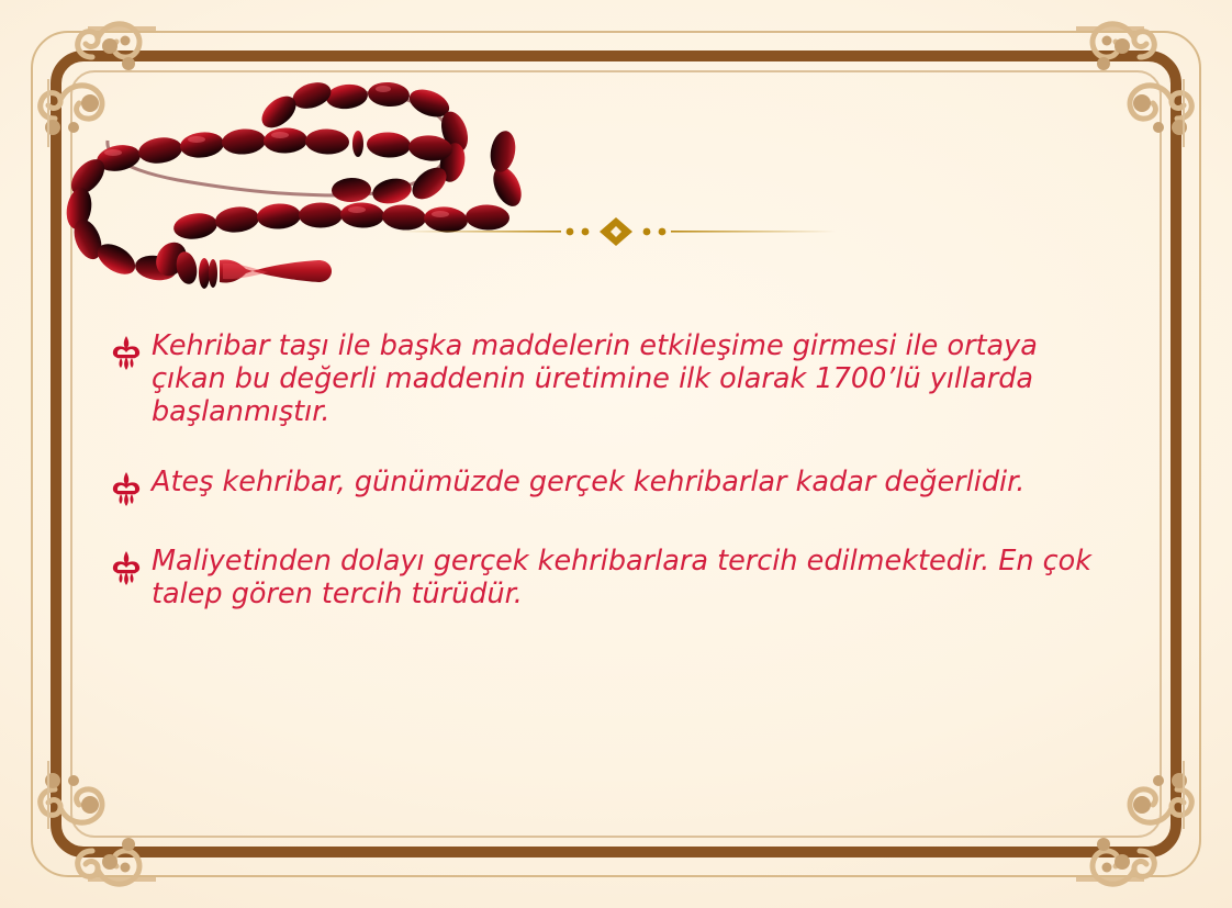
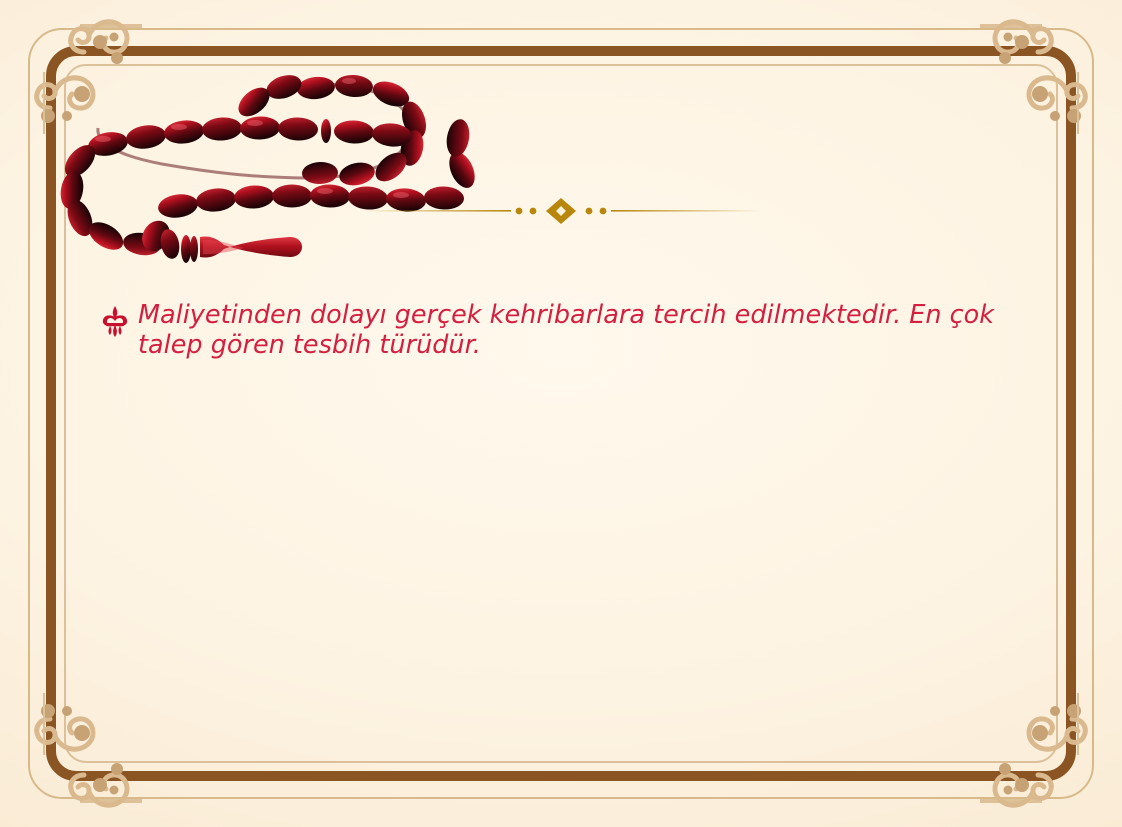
- Kehribar taşı ile başka maddelerin etkileşime girmesi ile ortaya çıkan bu değerli maddenin üretimine ilk olarak 1700’lü yıllarda başlanmıştır.
- Ateş kehribar, günümüzde gerçek kehribarlar kadar değerlidir.
- Maliyetinden dolayı gerçek kehribarlara tercih edilmektedir. En çok talep gören tercih türüdür.
+ Maliyetinden dolayı gerçek kehribarlara tercih edilmektedir. En çok talep gören tesbih türüdür.
